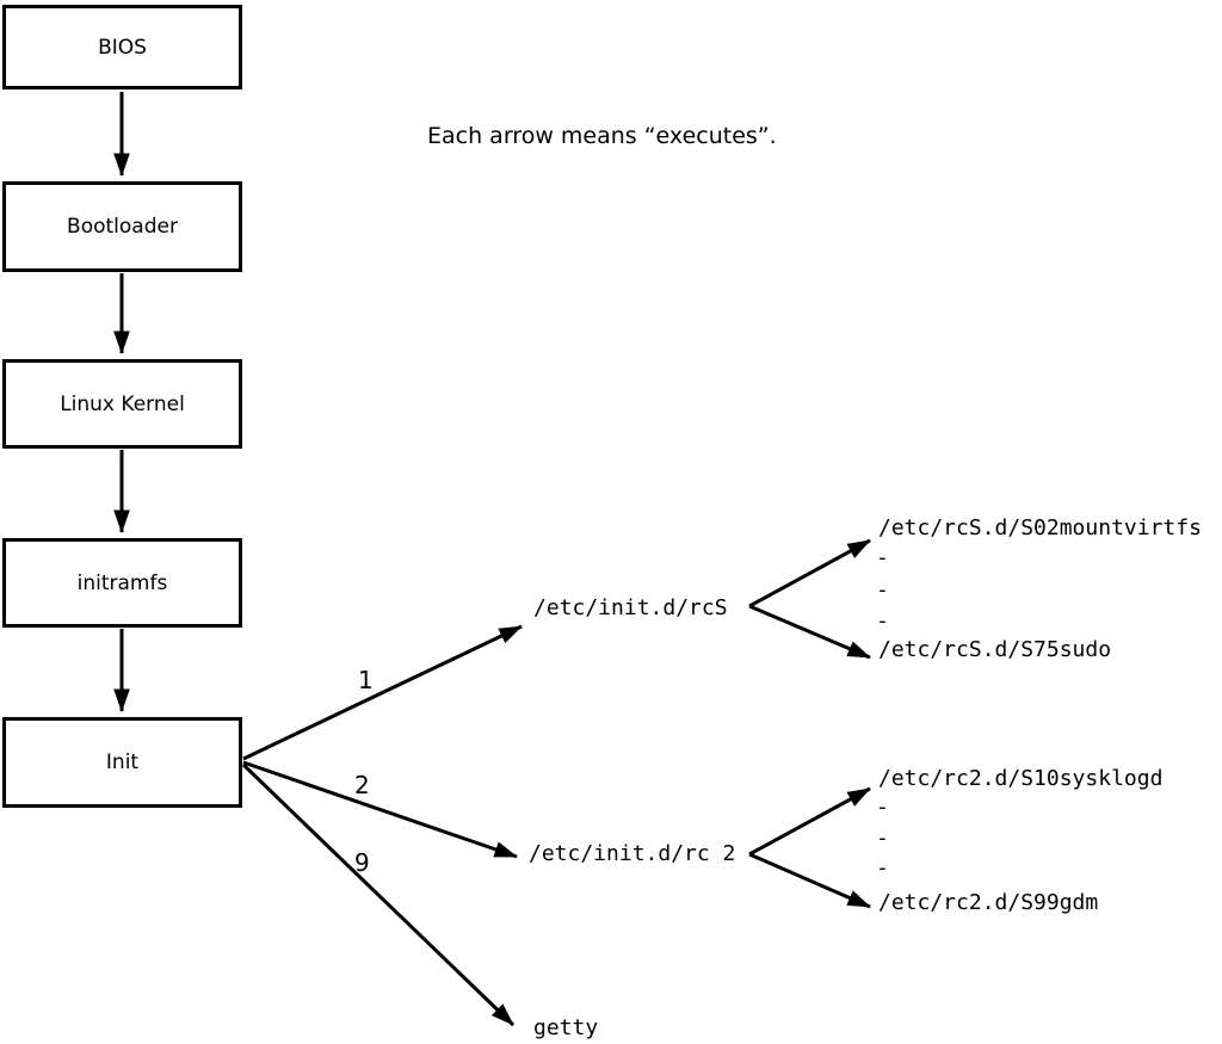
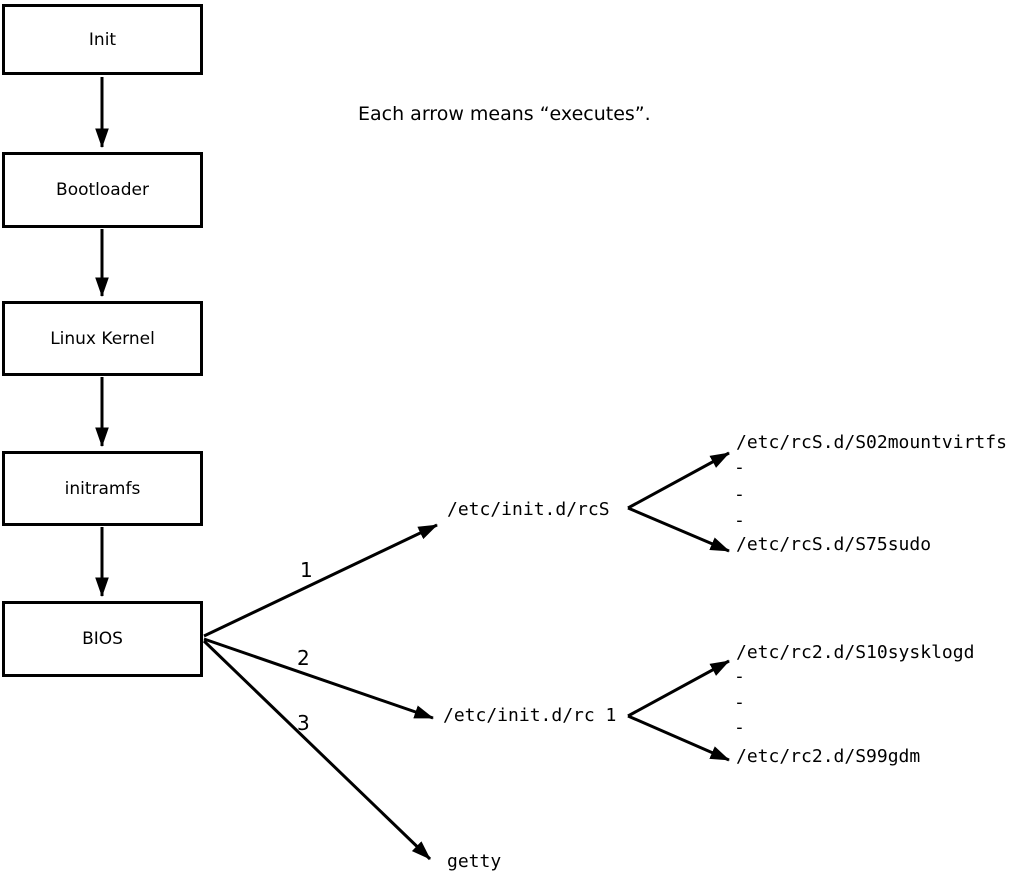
  Each arrow means “executes”.
- BIOS
+ Init
  Bootloader
  Linux Kernel
  initramfs
- Init
+ BIOS
  1
  2
- 9
+ 3
  /etc/init.d/rcS
  /etc/rcS.d/S02mountvirtfs
  -
  -
  -
  /etc/rcS.d/S75sudo
- /etc/init.d/rc 2
+ /etc/init.d/rc 1
  /etc/rc2.d/S10sysklogd
  -
  -
  -
  /etc/rc2.d/S99gdm
  getty
